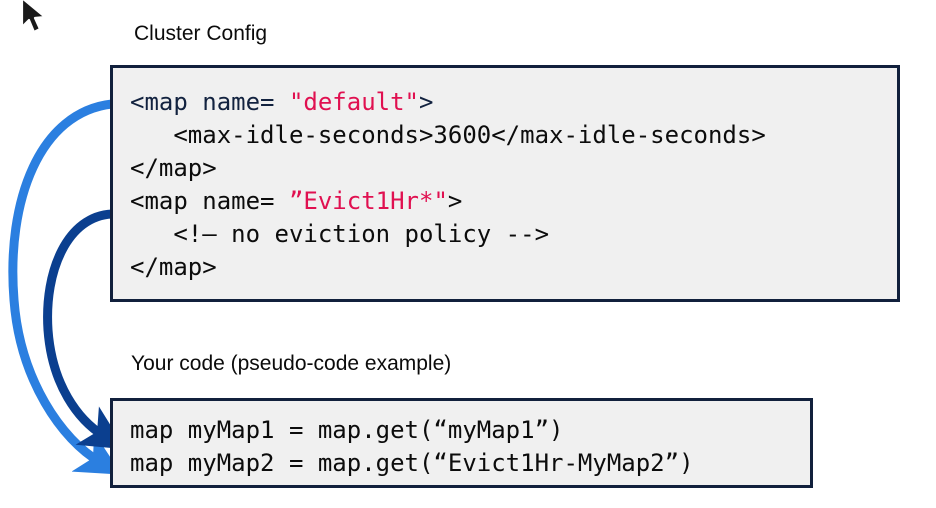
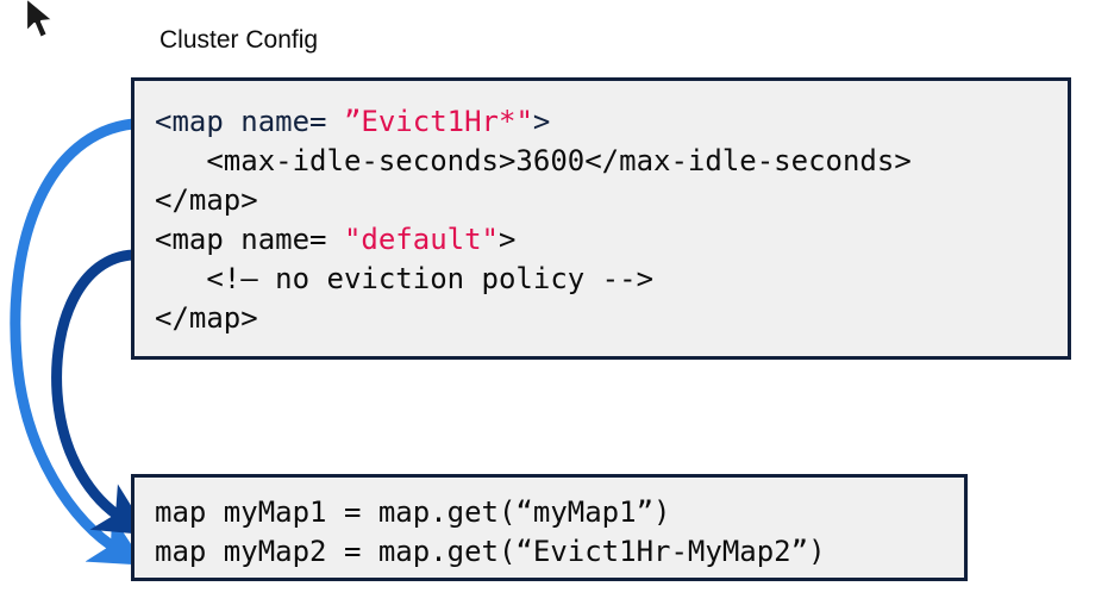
  Cluster Config
- <map name= "default">
+ <map name= ”Evict1Hr*">
  <max-idle-seconds>3600</max-idle-seconds>
  </map>
- <map name= ”Evict1Hr*">
+ <map name= "default">
  <!– no eviction policy -->
  </map>
- Your code (pseudo-code example)
  map myMap1 = map.get(“myMap1”)
  map myMap2 = map.get(“Evict1Hr-MyMap2”)
